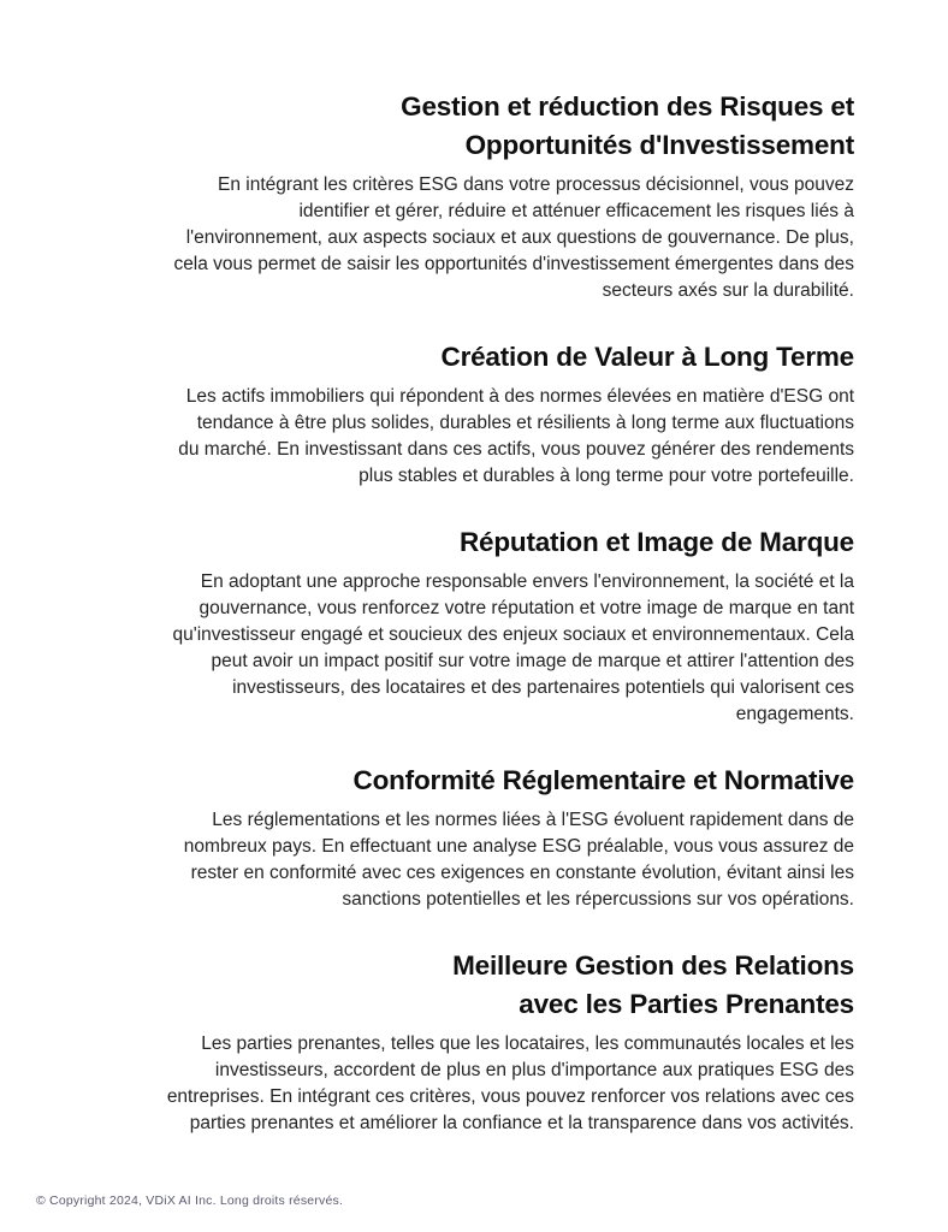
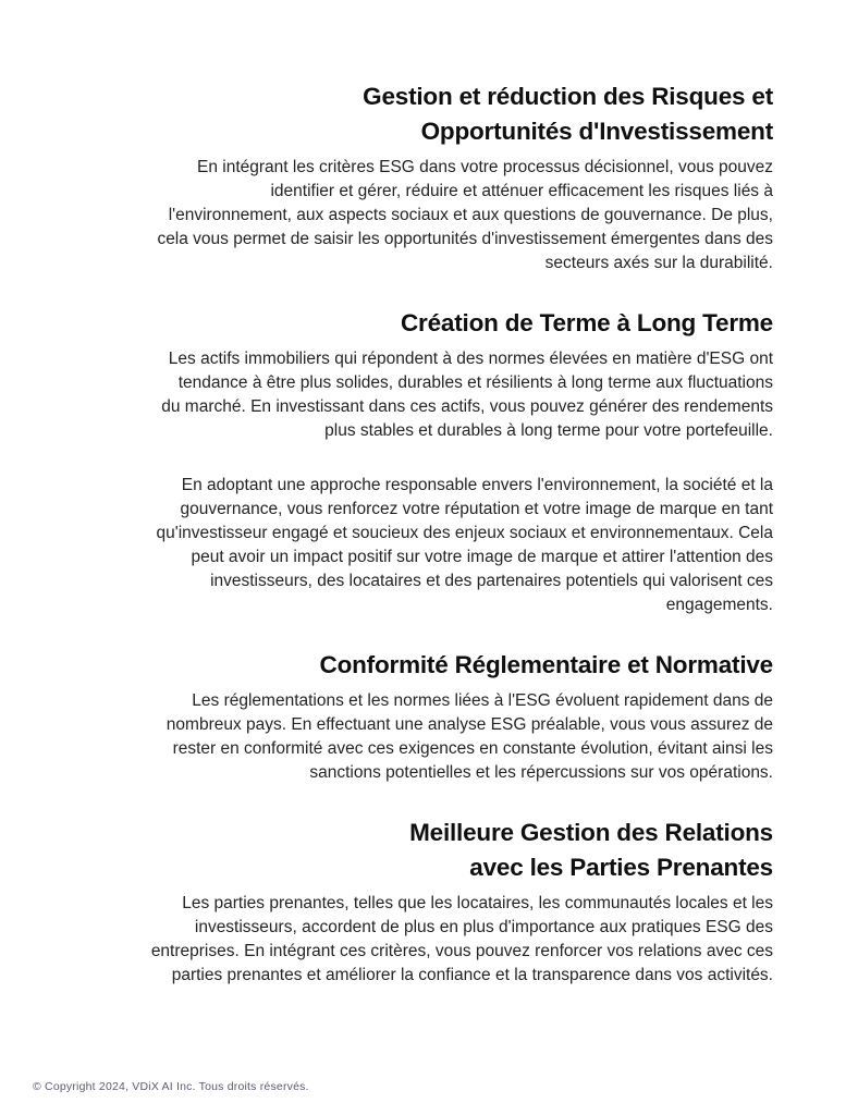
  Gestion et réduction des Risques et
  Opportunités d'Investissement
  En intégrant les critères ESG dans votre processus décisionnel, vous pouvez
  identifier et gérer, réduire et atténuer efficacement les risques liés à
  l'environnement, aux aspects sociaux et aux questions de gouvernance. De plus,
  cela vous permet de saisir les opportunités d'investissement émergentes dans des
  secteurs axés sur la durabilité.
- Création de Valeur à Long Terme
+ Création de Terme à Long Terme
  Les actifs immobiliers qui répondent à des normes élevées en matière d'ESG ont
  tendance à être plus solides, durables et résilients à long terme aux fluctuations
  du marché. En investissant dans ces actifs, vous pouvez générer des rendements
  plus stables et durables à long terme pour votre portefeuille.
- Réputation et Image de Marque
  En adoptant une approche responsable envers l'environnement, la société et la
  gouvernance, vous renforcez votre réputation et votre image de marque en tant
  qu'investisseur engagé et soucieux des enjeux sociaux et environnementaux. Cela
  peut avoir un impact positif sur votre image de marque et attirer l'attention des
  investisseurs, des locataires et des partenaires potentiels qui valorisent ces
  engagements.
  Conformité Réglementaire et Normative
  Les réglementations et les normes liées à l'ESG évoluent rapidement dans de
  nombreux pays. En effectuant une analyse ESG préalable, vous vous assurez de
  rester en conformité avec ces exigences en constante évolution, évitant ainsi les
  sanctions potentielles et les répercussions sur vos opérations.
  Meilleure Gestion des Relations
  avec les Parties Prenantes
  Les parties prenantes, telles que les locataires, les communautés locales et les
  investisseurs, accordent de plus en plus d'importance aux pratiques ESG des
  entreprises. En intégrant ces critères, vous pouvez renforcer vos relations avec ces
  parties prenantes et améliorer la confiance et la transparence dans vos activités.
- © Copyright 2024, VDiX AI Inc. Long droits réservés.
+ © Copyright 2024, VDiX AI Inc. Tous droits réservés.
